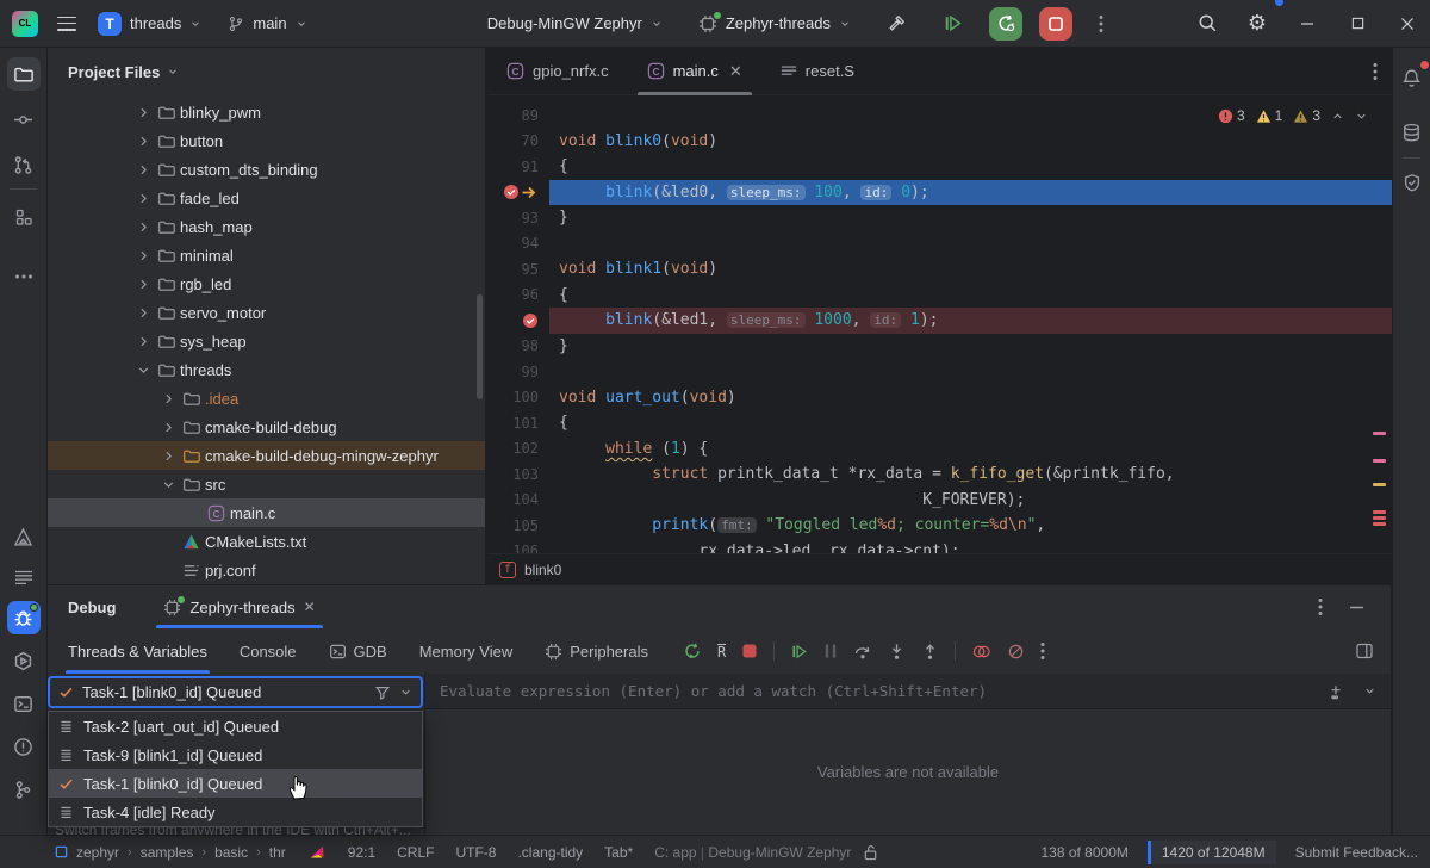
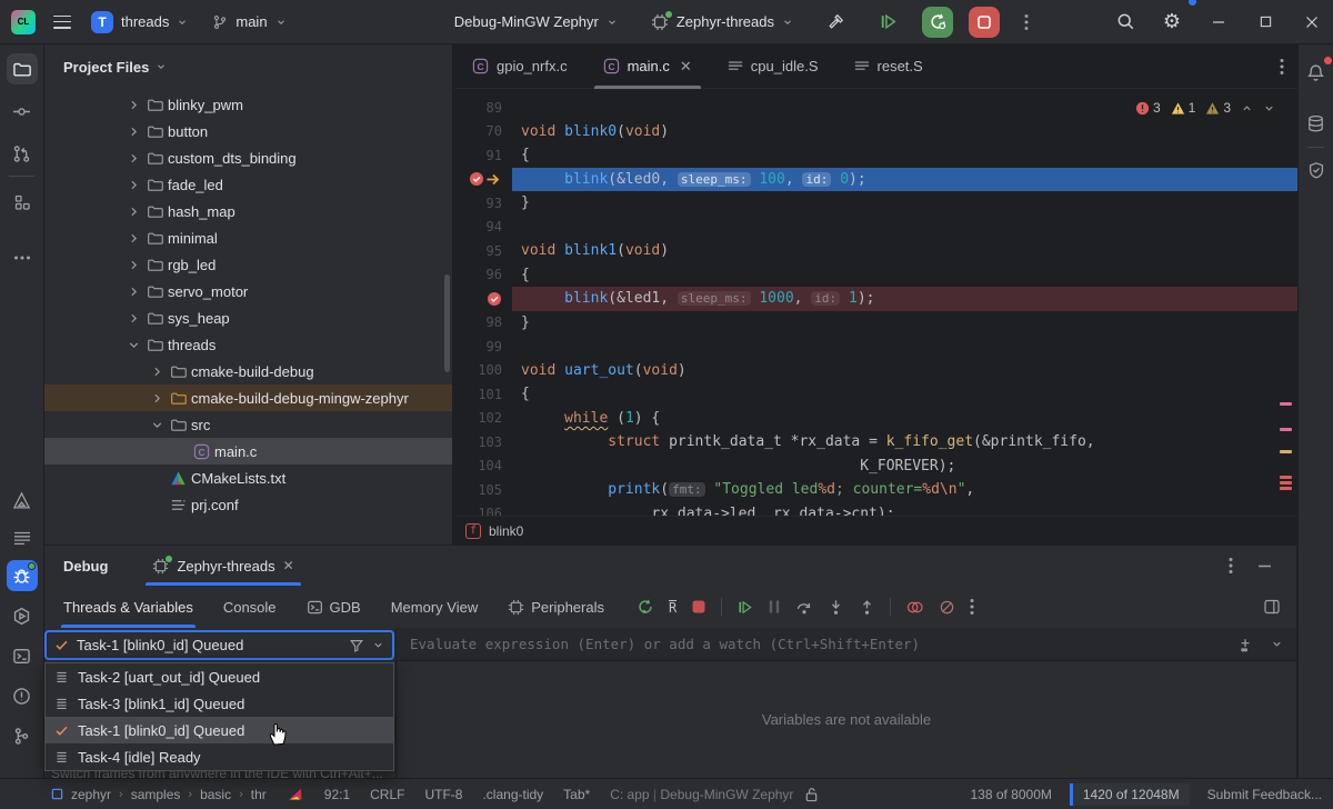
  CL
  T
  threads
  main
  Debug-MinGW Zephyr
  Zephyr-threads
  ⚙
  Project Files
  blinky_pwm
  button
  custom_dts_binding
  fade_led
  hash_map
  minimal
  rgb_led
  servo_motor
  sys_heap
  threads
- .idea
  cmake-build-debug
  cmake-build-debug-mingw-zephyr
  src
  C
  main.c
  CMakeLists.txt
  prj.conf
  C
  gpio_nrfx.c
  C
  main.c
  ✕
+ cpu_idle.S
  reset.S
  89
  70
  void
  blink0
  (
  void
  )
  91
  {
  blink
  (&led0,
  sleep_ms:
  100
  ,
  id:
  0
  );
  93
  }
  94
  95
  void
  blink1
  (
  void
  )
  96
  {
  blink
  (&led1,
  sleep_ms:
  1000
  ,
  id:
  1
  );
  98
  }
  99
  100
  void
  uart_out
  (
  void
  )
  101
  {
  102
  while
  (
  1
  ) {
  103
  struct
  printk_data_t *rx_data =
  k_fifo_get
  (&printk_fifo,
  104
  K_FOREVER);
  105
  printk
  (
  fmt:
  "Toggled led
  %d
  ; counter=
  %d
  \n
  "
  ,
  106
  rx_data->led, rx_data->cnt);
  3
  1
  3
  f
  blink0
  Debug
  Zephyr-threads
  ✕
  Threads & Variables
  Console
  GDB
  Memory View
  Peripherals
  R
  Task-1 [blink0_id] Queued
  Task-2 [uart_out_id] Queued
- Task-9 [blink1_id] Queued
+ Task-3 [blink1_id] Queued
  Task-1 [blink0_id] Queued
  Task-4 [idle] Ready
  Switch frames from anywhere in the IDE with Ctrl+Alt+...
  Evaluate expression (Enter) or add a watch (Ctrl+Shift+Enter)
  Variables are not available
  zephyr
  ›
  samples
  ›
  basic
  ›
  thr
  92:1
  CRLF
  UTF-8
  .clang-tidy
  Tab*
  C: app | Debug-MinGW Zephyr
  138 of 8000M
  1420 of 12048M
  Submit Feedback...
